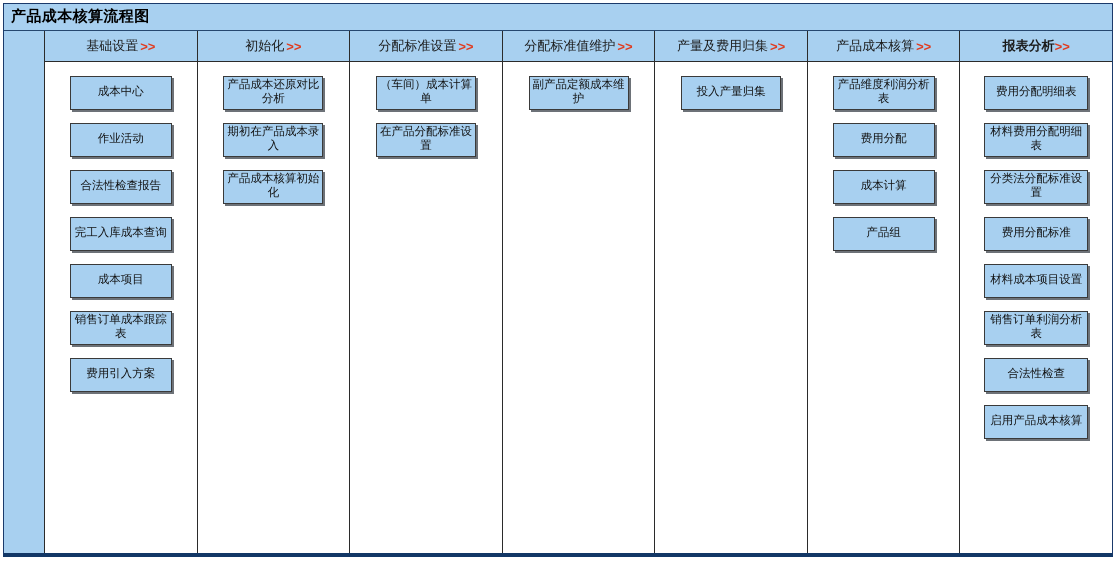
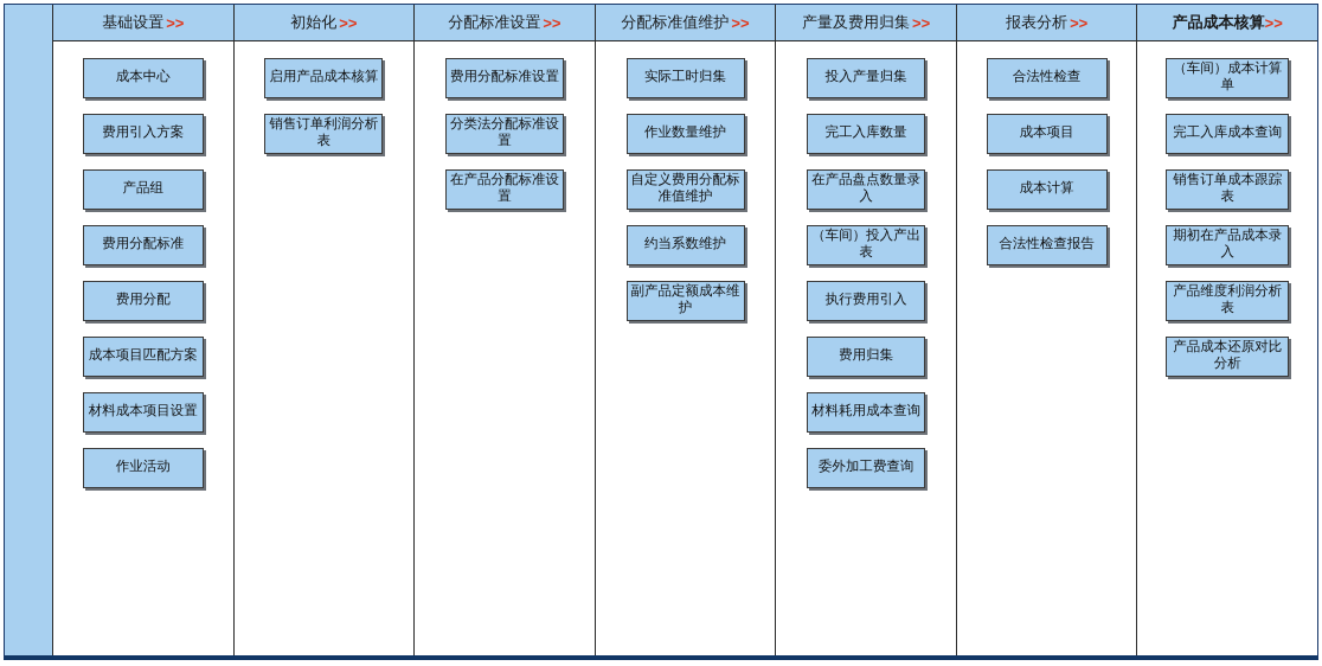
- 产品成本核算流程图
  基础设置
  >>
  成本中心
- 作业活动
+ 费用引入方案
- 合法性检查报告
+ 产品组
- 完工入库成本查询
+ 费用分配标准
- 成本项目
+ 费用分配
+ 成本项目匹配方案
- 销售订单成本跟踪表
+ 材料成本项目设置
- 费用引入方案
+ 作业活动
  初始化
  >>
- 产品成本还原对比分析
+ 启用产品成本核算
- 期初在产品成本录入
+ 销售订单利润分析表
- 产品成本核算初始化
  分配标准设置
  >>
+ 费用分配标准设置
- （车间）成本计算单
+ 分类法分配标准设置
  在产品分配标准设置
  分配标准值维护
  >>
+ 实际工时归集
+ 作业数量维护
+ 自定义费用分配标准值维护
+ 约当系数维护
  副产品定额成本维护
  产量及费用归集
  >>
  投入产量归集
+ 完工入库数量
+ 在产品盘点数量录入
+ （车间）投入产出表
+ 执行费用引入
+ 费用归集
+ 材料耗用成本查询
+ 委外加工费查询
- 产品成本核算
+ 报表分析
  >>
- 产品维度利润分析表
+ 合法性检查
- 费用分配
+ 成本项目
  成本计算
- 产品组
+ 合法性检查报告
- 报表分析
+ 产品成本核算
  >>
- 费用分配明细表
- 材料费用分配明细表
- 分类法分配标准设置
+ （车间）成本计算单
- 费用分配标准
+ 完工入库成本查询
- 材料成本项目设置
+ 销售订单成本跟踪表
- 销售订单利润分析表
+ 期初在产品成本录入
- 合法性检查
+ 产品维度利润分析表
- 启用产品成本核算
+ 产品成本还原对比分析
